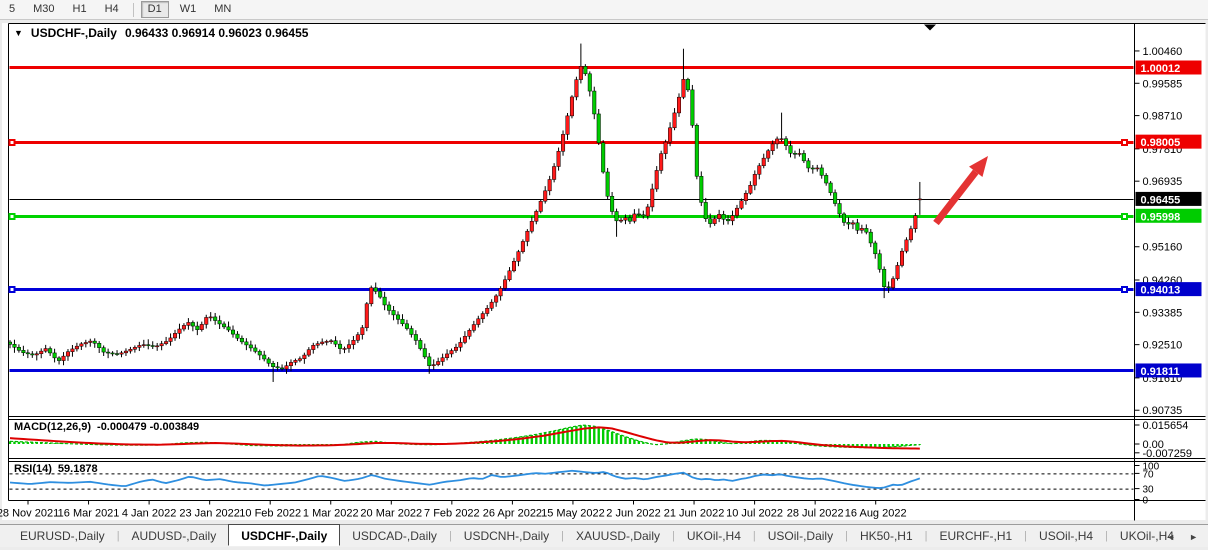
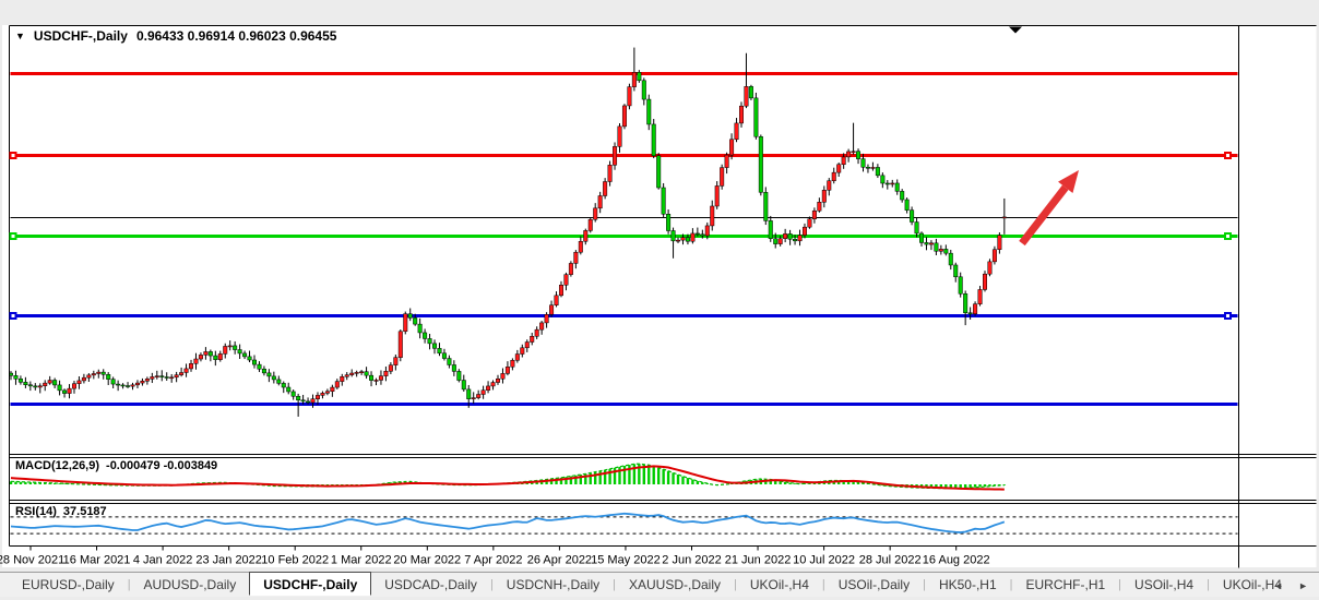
- 1.00460
- 0.99585
- 0.98710
- 0.97810
- 0.96935
- 0.95160
- 0.94260
- 0.93385
- 0.92510
- 0.91610
- 0.90735
- 1.00012
- 0.98005
- 0.96455
- 0.95998
- 0.94013
- 0.91811
- 0.015654
- 0.00
- -0.007259
- 100
- 70
- 30
- 0
  8 Nov 2021
  16 Mar 2021
  4 Jan 2022
  23 Jan 2022
  10 Feb 2022
  1 Mar 2022
  20 Mar 2022
- 7 Feb 2022
+ 7 Apr 2022
  26 Apr 2022
  15 May 2022
  2 Jun 2022
  21 Jun 2022
  10 Jul 2022
  28 Jul 2022
  16 Aug 2022
- 5
- M30
- H1
- H4
- D1
- W1
- MN
  ▼
  USDCHF-,Daily
  0.96433 0.96914 0.96023 0.96455
  MACD(12,26,9)
  -0.000479 -0.003849
  RSI(14)
- 59.1878
+ 37.5187
  EURUSD-,Daily
  |
  AUDUSD-,Daily
  USDCHF-,Daily
  USDCAD-,Daily
  |
  USDCNH-,Daily
  |
  XAUUSD-,Daily
  |
  UKOil-,H4
  |
  USOil-,Daily
  |
  HK50-,H1
  |
  EURCHF-,H1
  |
  USOil-,H4
  |
  UKOil-,H4
  ◄
  ►
